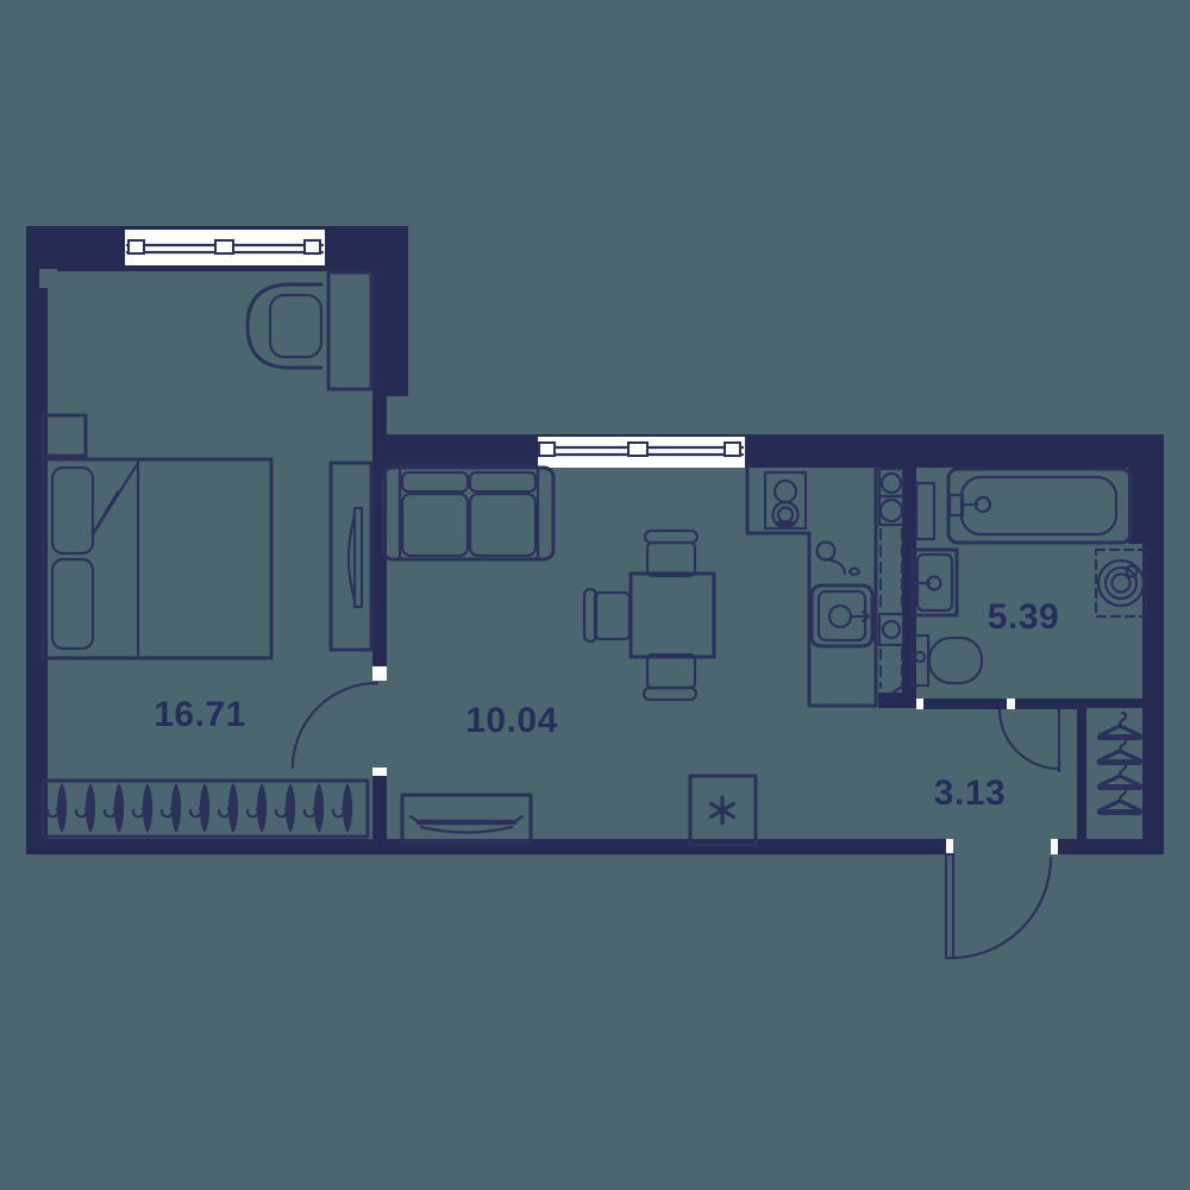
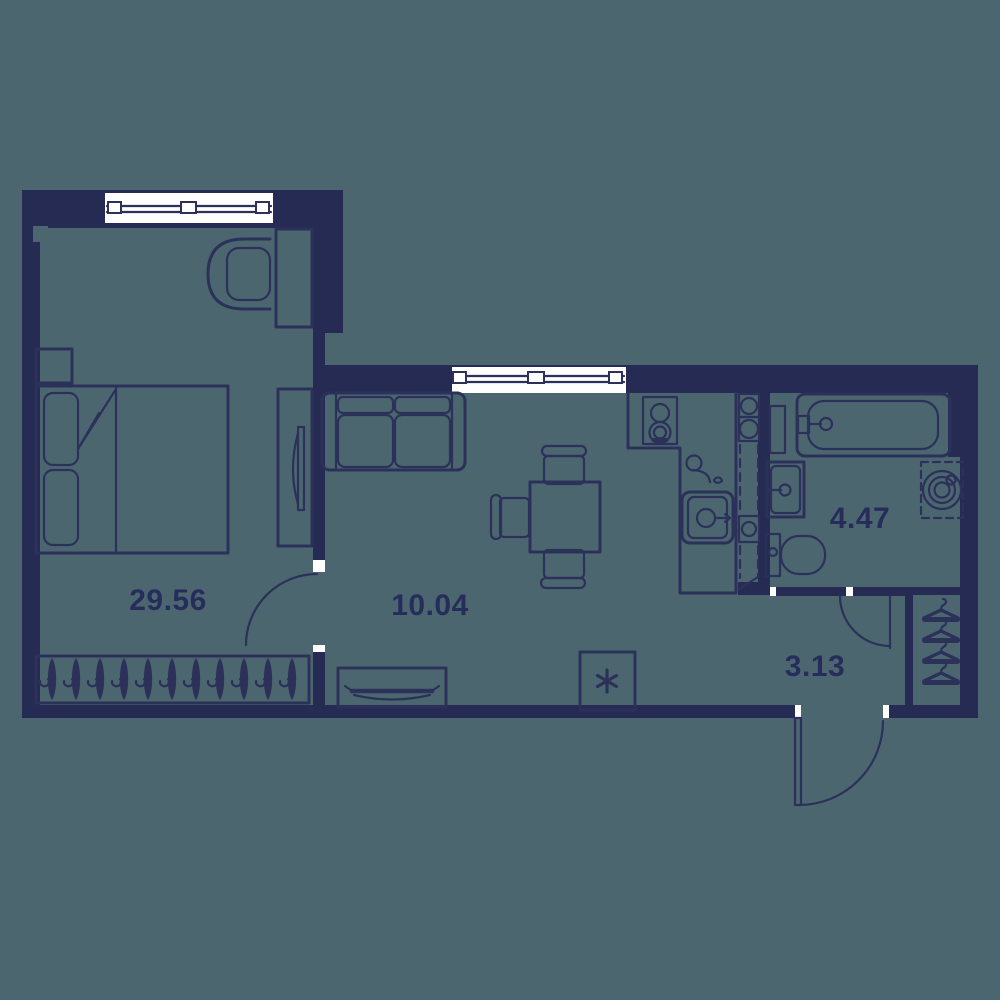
- 16.71
+ 29.56
  10.04
- 5.39
+ 4.47
  3.13
